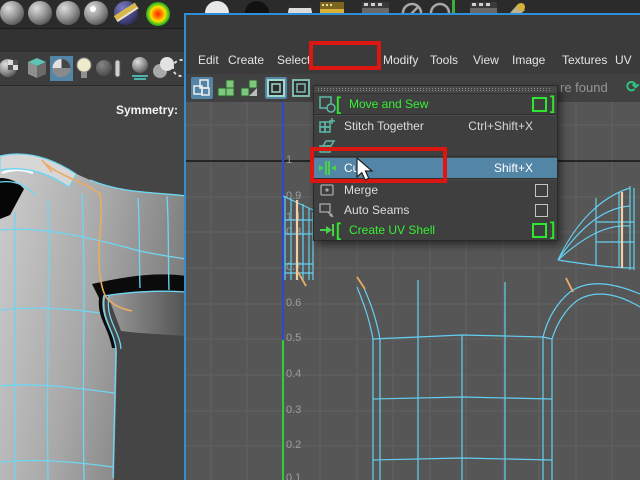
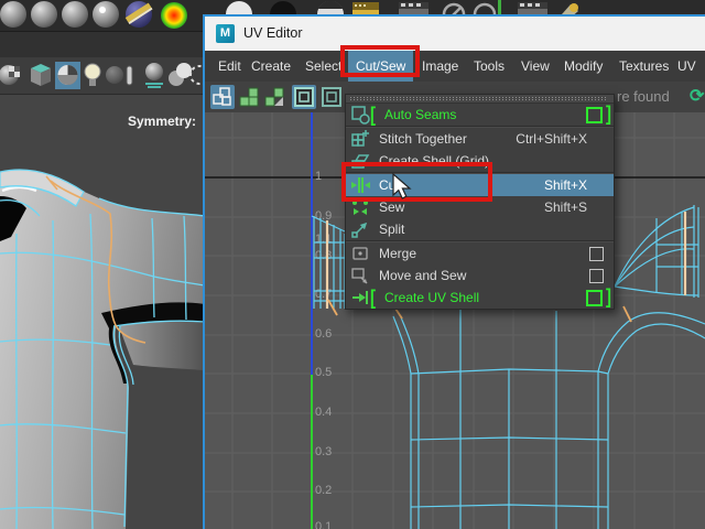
  Symmetry:
+ M
+ UV Editor
  Edit
  Create
  Select
+ Cut/Sew
- Modify
+ Image
  Tools
  View
- Image
+ Modify
  Textures
  re found
  ⟳
  1.1
  1
  0.9
  0.8
  0.7
  0.6
  0.5
  0.4
  0.3
  0.2
  0.1
  [
- Move and Sew
+ Auto Seams
  ]
  Stitch Together
  Ctrl+Shift+X
+ Create Shell (Grid)
  Shift+X
+ Sew
+ Shift+S
+ Split
  Merge
- Auto Seams
+ Move and Sew
  [
  Create UV Shell
  ]
